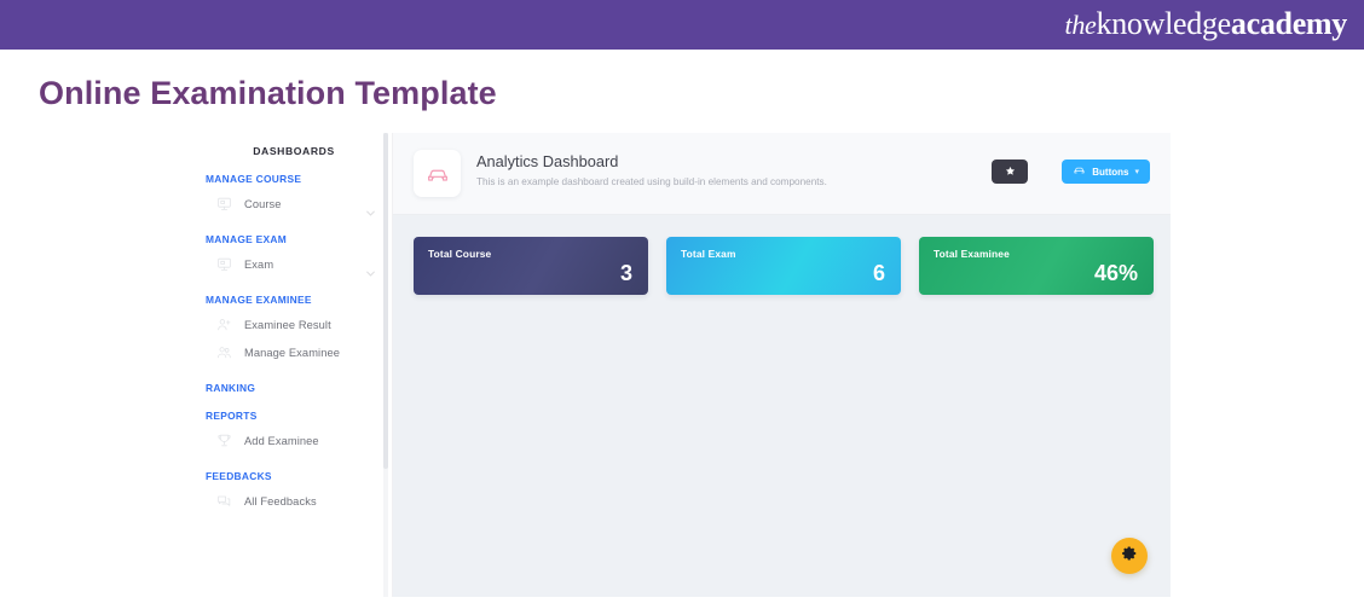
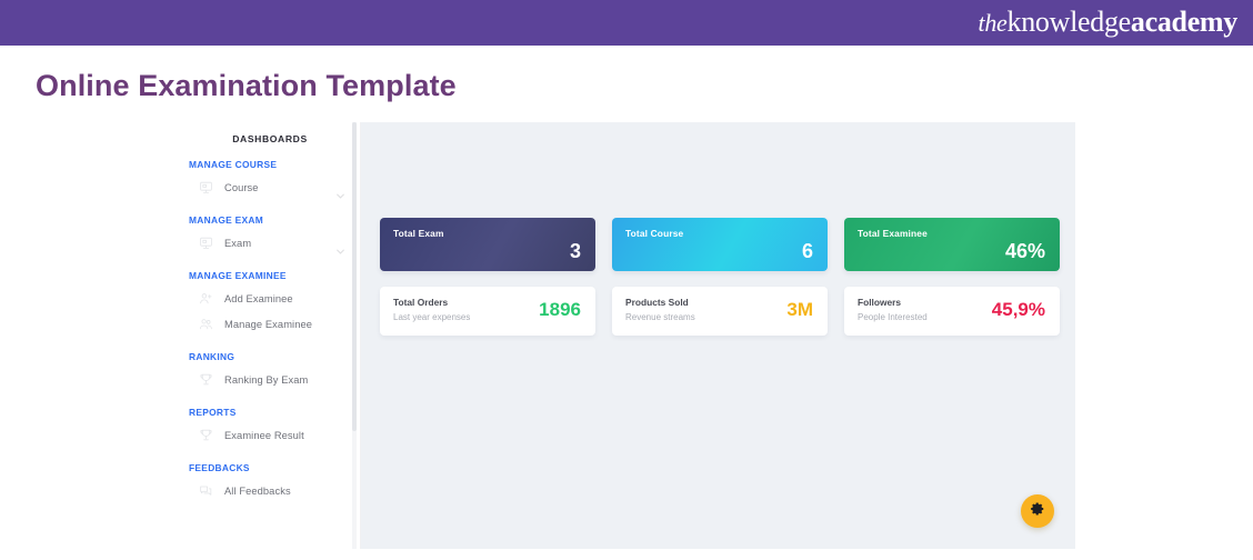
  theknowledgeacademy
  Online Examination Template
  DASHBOARDS
  MANAGE COURSE
  Course
  MANAGE EXAM
  Exam
  MANAGE EXAMINEE
- Examinee Result
+ Add Examinee
  Manage Examinee
  RANKING
+ Ranking By Exam
  REPORTS
- Add Examinee
+ Examinee Result
  FEEDBACKS
  All Feedbacks
- Analytics Dashboard
- This is an example dashboard created using build-in elements and components.
- Buttons
- Total Course
+ Total Exam
  3
- Total Exam
+ Total Course
  6
  Total Examinee
  46%
+ Total Orders
+ Last year expenses
+ 1896
+ Products Sold
+ Revenue streams
+ 3M
+ Followers
+ People Interested
+ 45,9%
